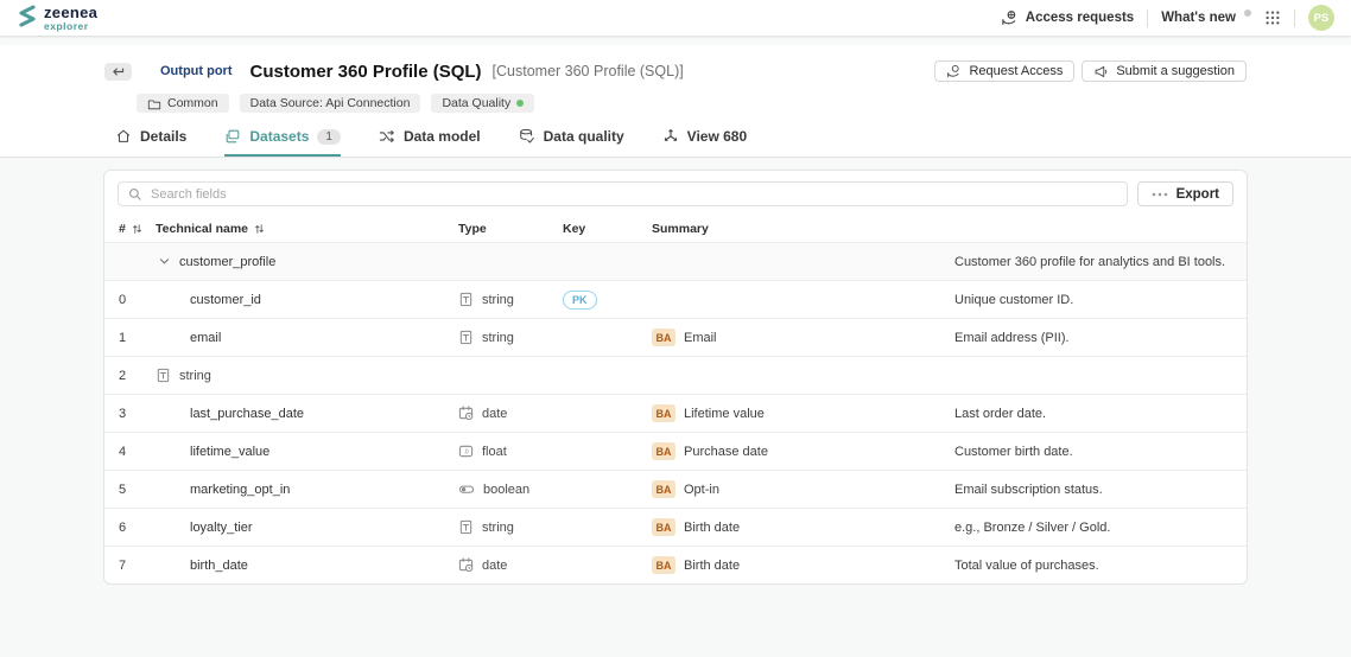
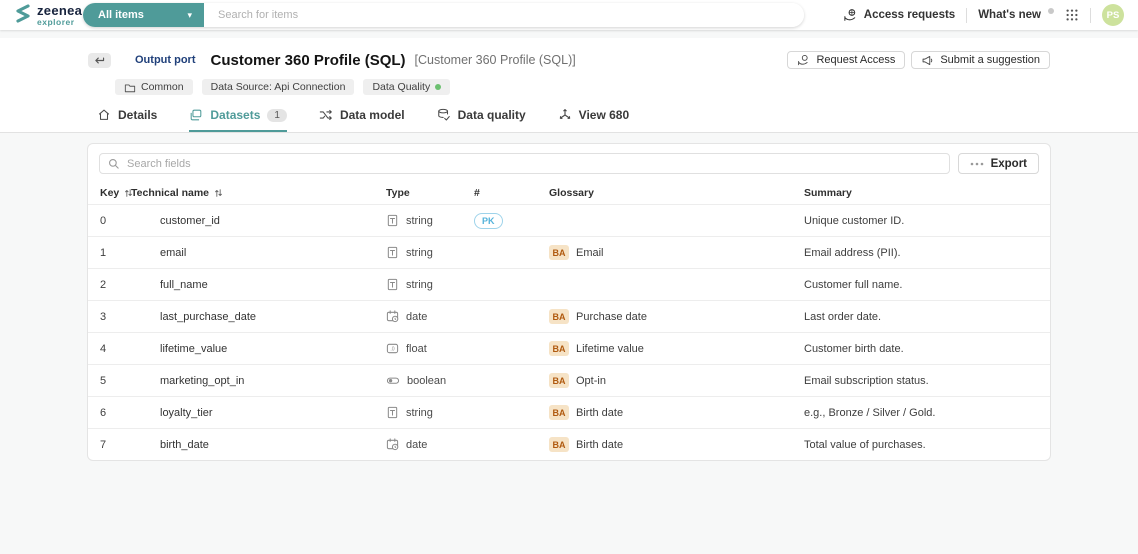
  zeenea
  explorer
+ All items
+ ▾
+ Search for items
  Access requests
  What's new
  PS
  Output port
  Customer 360 Profile (SQL)
  [Customer 360 Profile (SQL)]
  Request Access
  Submit a suggestion
  Common
  Data Source: Api Connection
  Data Quality
  Details
  Datasets
  1
  Data model
  Data quality
  View 680
  Search fields
  Export
- #
+ Key
  Technical name
  Type
- Key
+ #
+ Glossary
  Summary
- customer_profile
- Customer 360 profile for analytics and BI tools.
  0
  customer_id
  string
  PK
  Unique customer ID.
  1
  email
  string
  BA
  Email
  Email address (PII).
  2
+ full_name
  string
+ Customer full name.
  3
  last_purchase_date
  date
  BA
- Lifetime value
+ Purchase date
  Last order date.
  4
  lifetime_value
  float
  BA
- Purchase date
+ Lifetime value
  Customer birth date.
  5
  marketing_opt_in
  boolean
  BA
  Opt-in
  Email subscription status.
  6
  loyalty_tier
  string
  BA
  Birth date
  e.g., Bronze / Silver / Gold.
  7
  birth_date
  date
  BA
  Birth date
  Total value of purchases.
